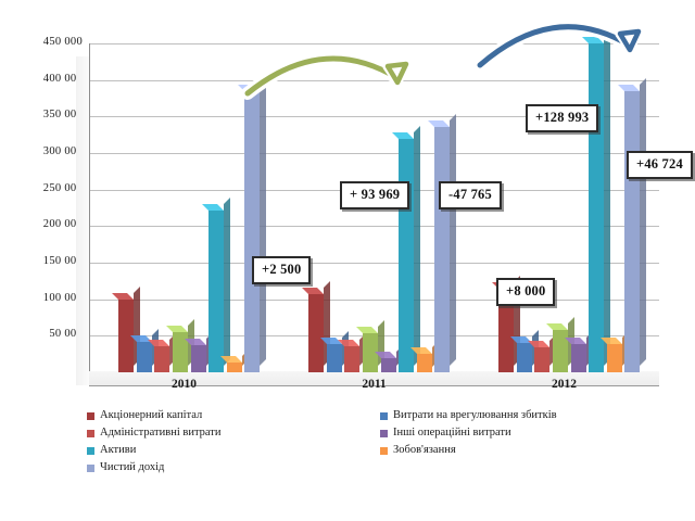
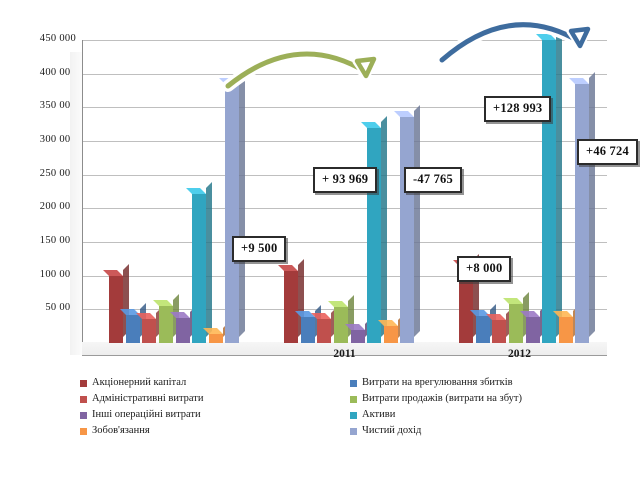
  50 00
  100 00
  150 00
  200 00
  250 00
  300 00
  350 00
  400 00
  450 000
- 2010
  2011
  2012
- +2 500
+ +9 500
  + 93 969
  -47 765
  +128 993
  +46 724
  +8 000
  Акціонерний капітал
  Витрати на врегулювання збитків
  Адміністративні витрати
+ Витрати продажів (витрати на збут)
  Інші операційні витрати
  Активи
  Зобов'язання
  Чистий дохід
